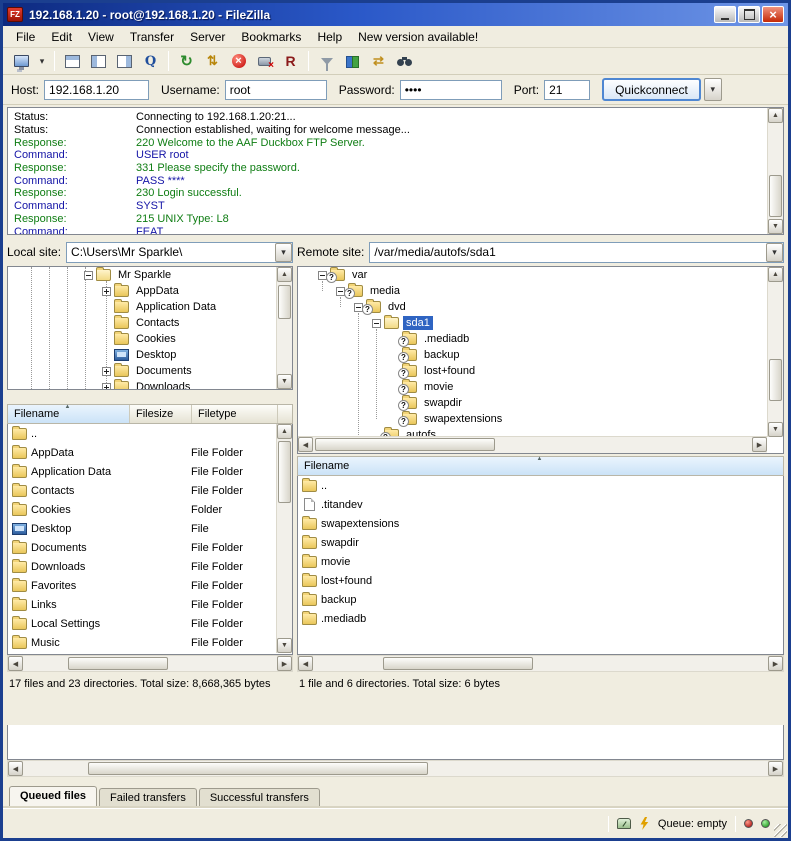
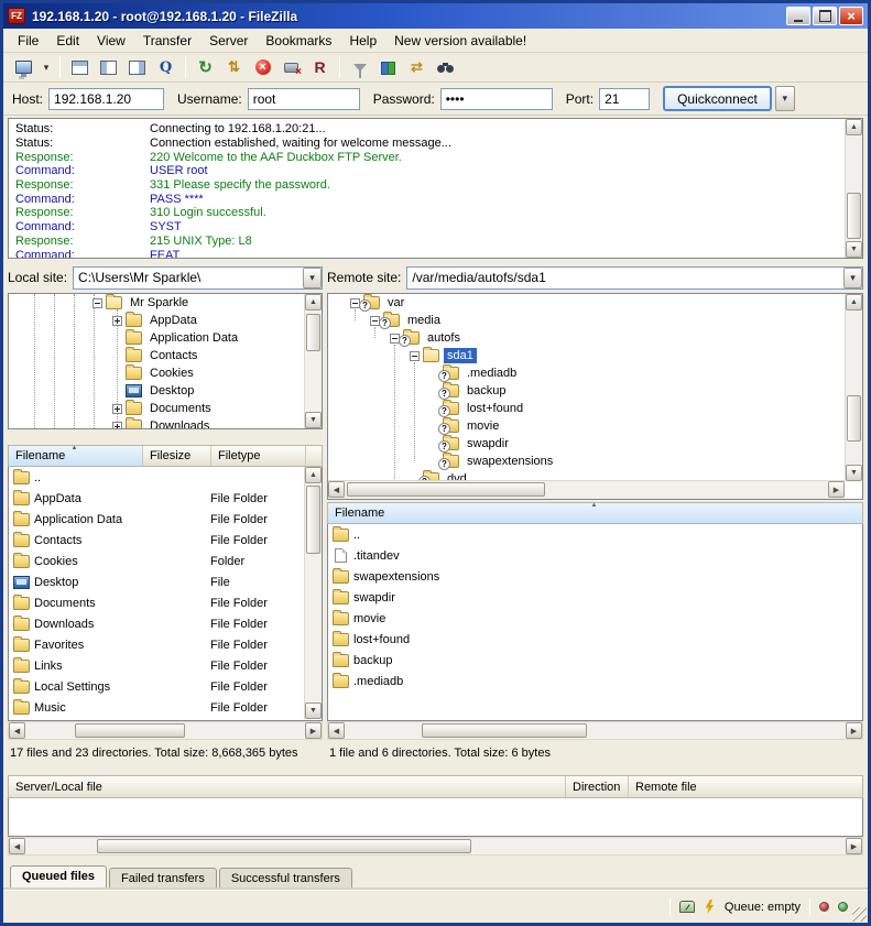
  192.168.1.20 - root@192.168.1.20 - FileZilla
  File
  Edit
  View
  Transfer
  Server
  Bookmarks
  Help
  New version available!
  Host:
  192.168.1.20
  Username:
  root
  Password:
  ••••
  Port:
  21
  Quickconnect
  Status:
  Connecting to 192.168.1.20:21...
  Status:
  Connection established, waiting for welcome message...
  Response:
  220 Welcome to the AAF Duckbox FTP Server.
  Command:
  USER root
  Response:
  331 Please specify the password.
  Command:
  PASS ****
  Response:
- 230 Login successful.
+ 310 Login successful.
  Command:
  SYST
  Response:
  215 UNIX Type: L8
  Command:
  FEAT
  Local site:
  C:\Users\Mr Sparkle\
  Remote site:
  /var/media/autofs/sda1
  Mr Sparkle
  AppData
  Application Data
  Contacts
  Cookies
  Desktop
  Documents
  Downloads
  var
  media
- dvd
+ autofs
  sda1
  .mediadb
  backup
  lost+found
  movie
  swapdir
  swapextensions
- autofs
+ dvd
  Filename
  Filesize
  Filetype
  ..
  AppData
  File Folder
  Application Data
  File Folder
  Contacts
  File Folder
  Cookies
  Folder
  Desktop
  File
  Documents
  File Folder
  Downloads
  File Folder
  Favorites
  File Folder
  Links
  File Folder
  Local Settings
  File Folder
  Music
  File Folder
  Filename
  ..
  .titandev
  swapextensions
  swapdir
  movie
  lost+found
  backup
  .mediadb
  17 files and 23 directories. Total size: 8,668,365 bytes
  1 file and 6 directories. Total size: 6 bytes
+ Server/Local file
+ Direction
+ Remote file
  Queued files
  Failed transfers
  Successful transfers
  Queue: empty
